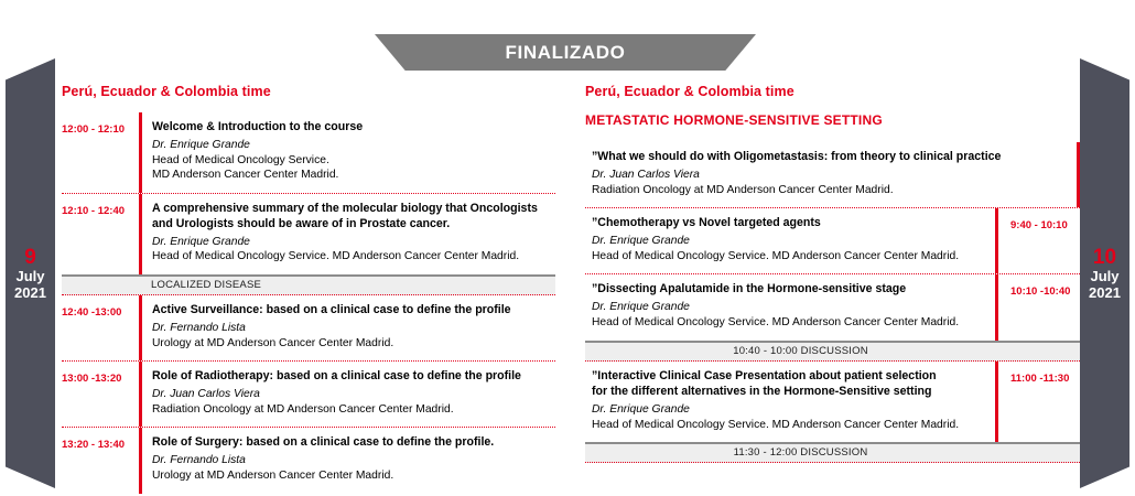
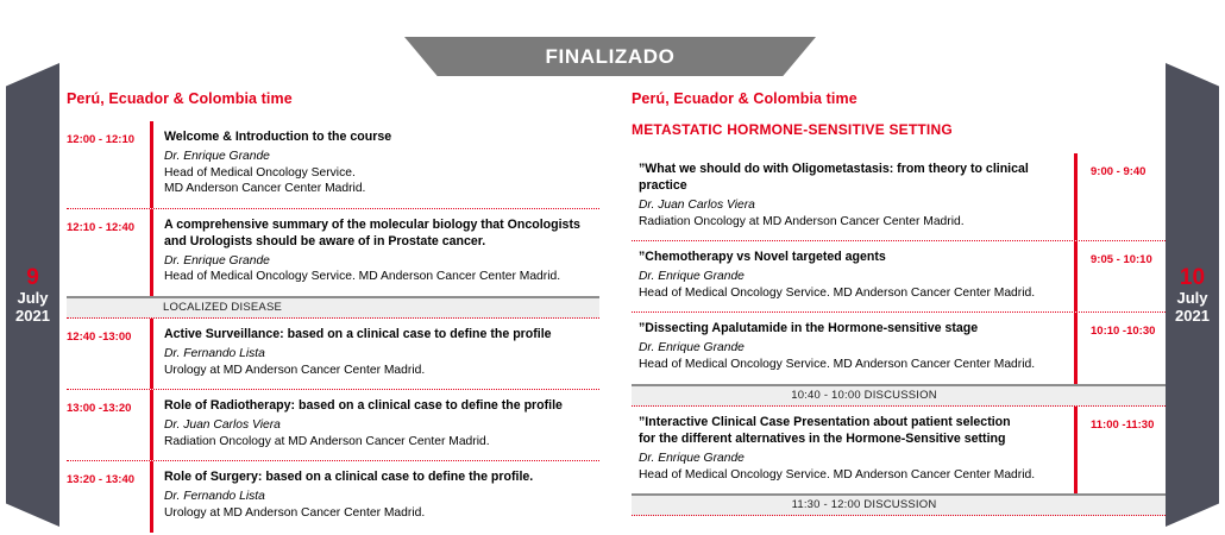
  FINALIZADO
  9
  July
  2021
  10
  July
  2021
  Perú, Ecuador & Colombia time
  12:00 - 12:10
  Welcome & Introduction to the course
  Dr. Enrique Grande
  Head of Medical Oncology Service.
  MD Anderson Cancer Center Madrid.
  12:10 - 12:40
  A comprehensive summary of the molecular biology that Oncologists
  and Urologists should be aware of in Prostate cancer.
  Dr. Enrique Grande
  Head of Medical Oncology Service. MD Anderson Cancer Center Madrid.
  LOCALIZED DISEASE
  12:40 -13:00
  Active Surveillance: based on a clinical case to define the profile
  Dr. Fernando Lista
  Urology at MD Anderson Cancer Center Madrid.
  13:00 -13:20
  Role of Radiotherapy: based on a clinical case to define the profile
  Dr. Juan Carlos Viera
  Radiation Oncology at MD Anderson Cancer Center Madrid.
  13:20 - 13:40
  Role of Surgery: based on a clinical case to define the profile.
  Dr. Fernando Lista
  Urology at MD Anderson Cancer Center Madrid.
  Perú, Ecuador & Colombia time
  METASTATIC HORMONE-SENSITIVE SETTING
  ”What we should do with Oligometastasis: from theory to clinical practice
  Dr. Juan Carlos Viera
  Radiation Oncology at MD Anderson Cancer Center Madrid.
+ 9:00 - 9:40
  ”Chemotherapy vs Novel targeted agents
  Dr. Enrique Grande
  Head of Medical Oncology Service. MD Anderson Cancer Center Madrid.
- 9:40 - 10:10
+ 9:05 - 10:10
  ”Dissecting Apalutamide in the Hormone-sensitive stage
  Dr. Enrique Grande
  Head of Medical Oncology Service. MD Anderson Cancer Center Madrid.
- 10:10 -10:40
+ 10:10 -10:30
  10:40 - 10:00 DISCUSSION
  ”Interactive Clinical Case Presentation about patient selection
  for the different alternatives in the Hormone-Sensitive setting
  Dr. Enrique Grande
  Head of Medical Oncology Service. MD Anderson Cancer Center Madrid.
  11:00 -11:30
  11:30 - 12:00 DISCUSSION
